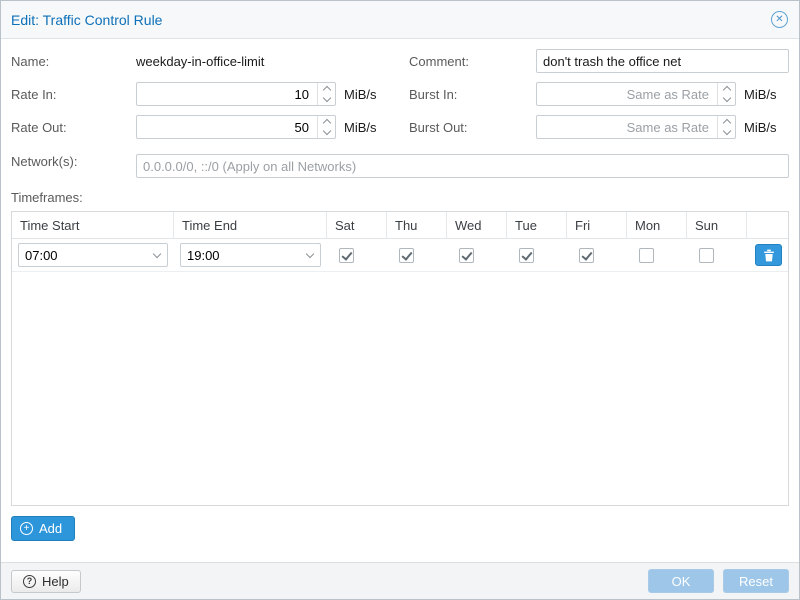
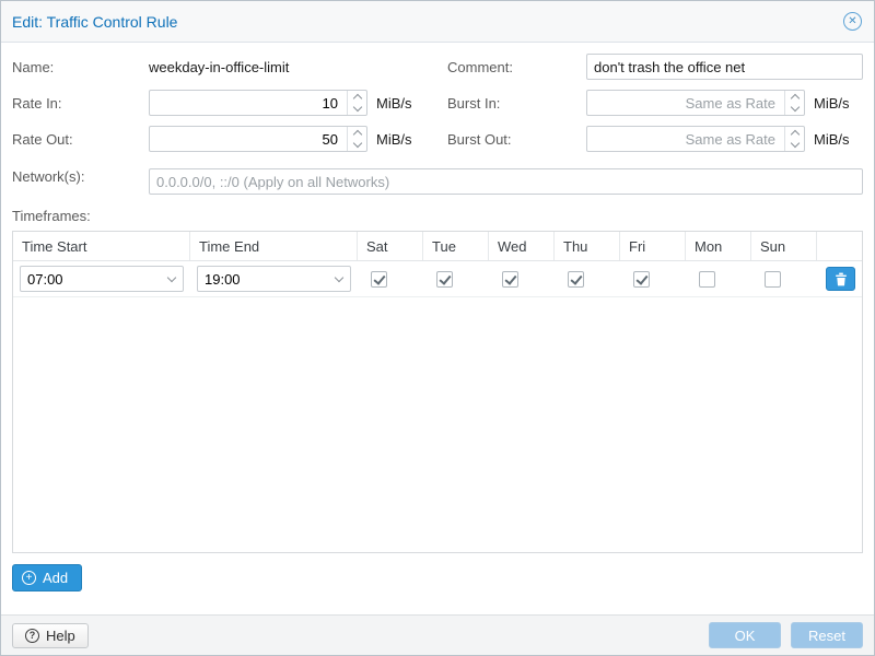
  Edit: Traffic Control Rule
  ✕
  Name:
  weekday-in-office-limit
  Comment:
  don't trash the office net
  Rate In:
  10
  MiB/s
  Burst In:
  Same as Rate
  MiB/s
  Rate Out:
  50
  MiB/s
  Burst Out:
  Same as Rate
  MiB/s
  Network(s):
  0.0.0.0/0, ::/0 (Apply on all Networks)
  Timeframes:
  Time Start
  Time End
  Sat
- Thu
+ Tue
  Wed
- Tue
+ Thu
  Fri
  Mon
  Sun
  07:00
  19:00
  +
  Add
  ?
  Help
  OK
  Reset
